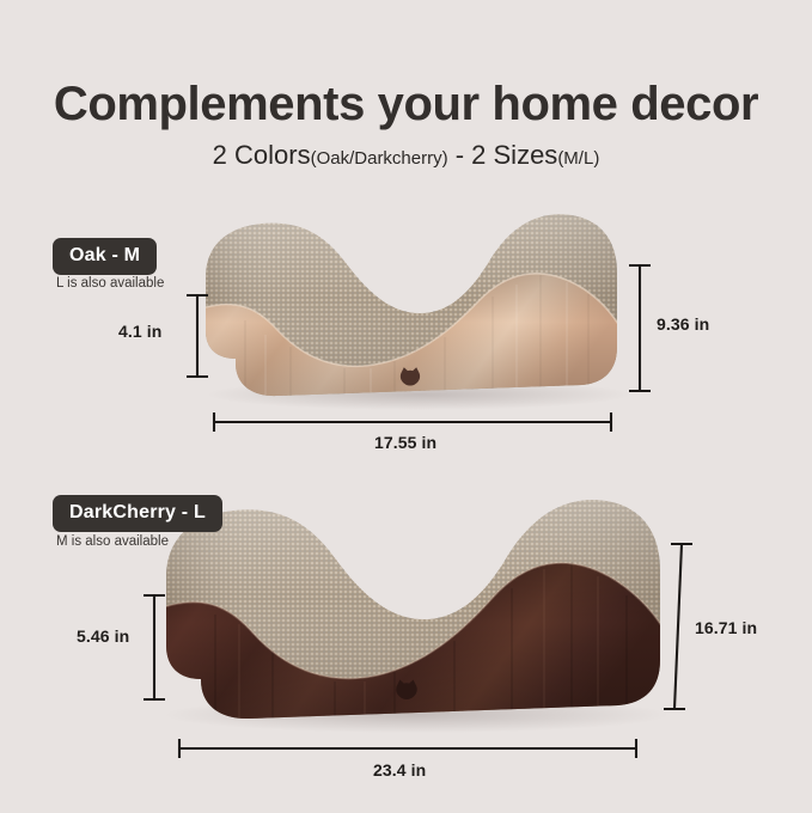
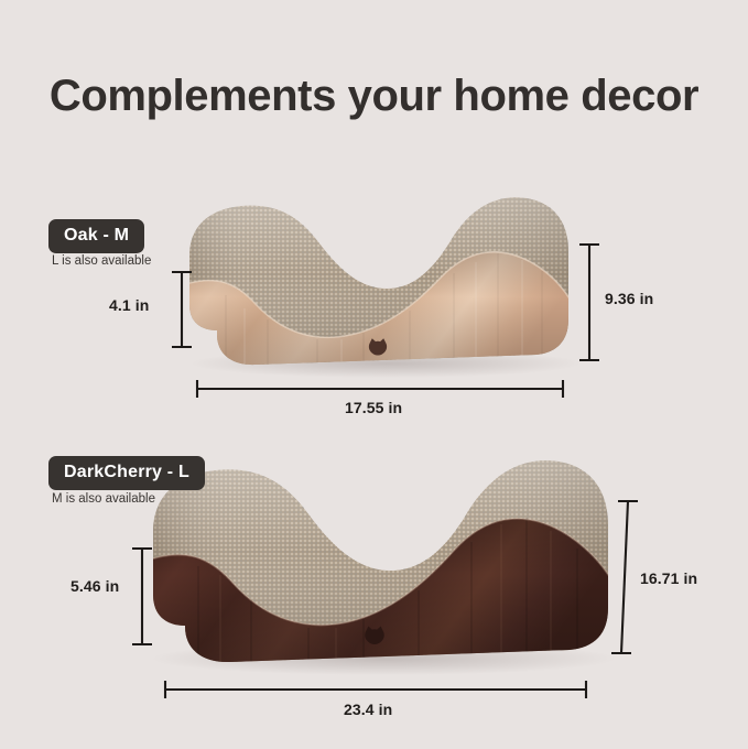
  Complements your home decor
- 2 Colors(Oak/Darkcherry) - 2 Sizes(M/L)
  Oak - M
  L is also available
  DarkCherry - L
  M is also available
  4.1 in
  9.36 in
  17.55 in
  5.46 in
  16.71 in
  23.4 in
